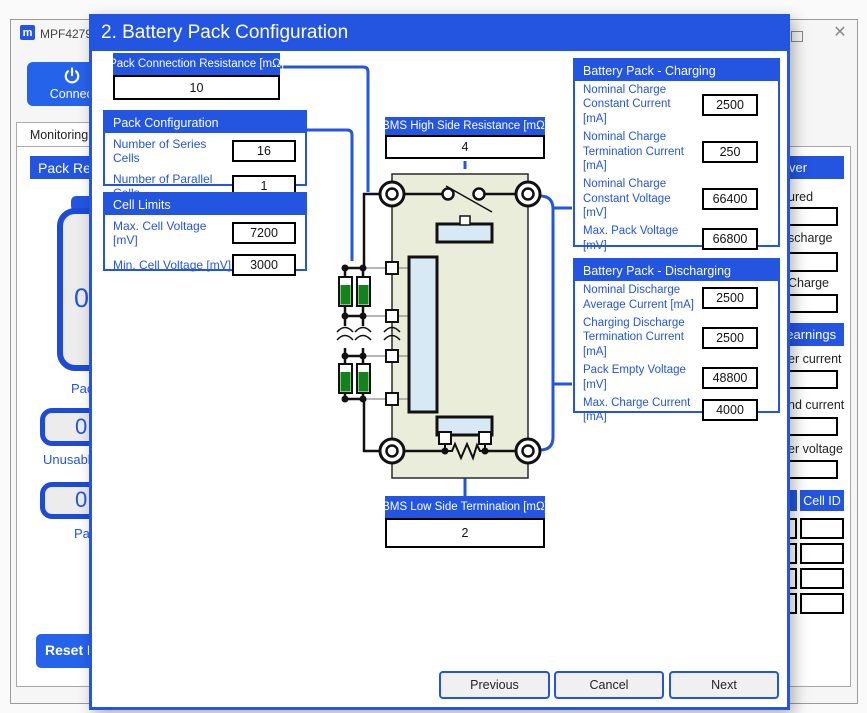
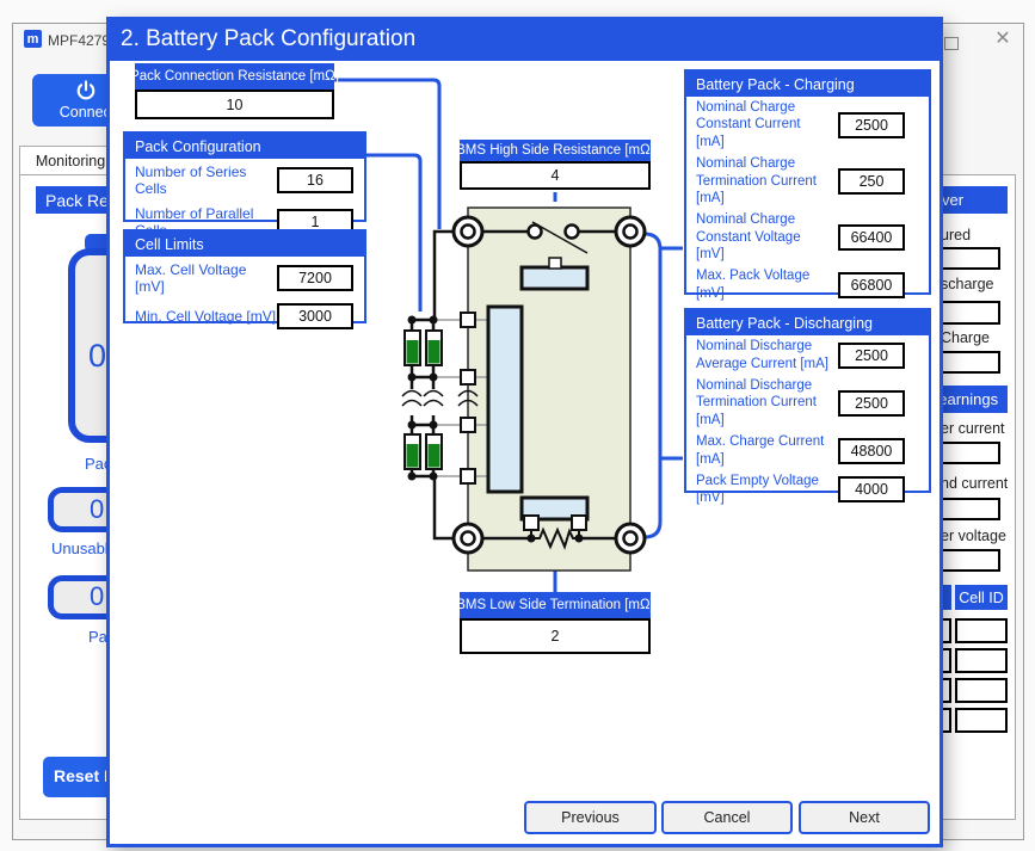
  m
  MPF427
  ✕
  Conne
  Monitoring
  Pack Re
  0
  0
  Unusab
  0
  Reset
  ver
  ured
  scharge
  Charge
  arnings
  er current
  nd current
  er voltage
  Cell ID
  2. Battery Pack Configuration
  Pack Connection Resistance [mΩ]
  10
  Pack Configuration
  Number of Series Cells
  16
  Number of Parallel
  1
  Cell Limits
  Max. Cell Voltage [mV]
  7200
  Min. Cell Voltage [mV]
  3000
  BMS High Side Resistance [mΩ]
  4
  BMS Low Side Termination [mΩ]
  2
  Battery Pack - Charging
  Nominal Charge Constant Current [mA]
  2500
  Nominal Charge Termination Current [mA]
  250
  Nominal Charge Constant Voltage [mV]
  66400
  Max. Pack Voltage [mV]
  66800
  Battery Pack - Discharging
  Nominal Discharge Average Current [mA]
  2500
- Charging Discharge Termination Current [mA]
+ Nominal Discharge Termination Current [mA]
  2500
- Pack Empty Voltage [mV]
+ Max. Charge Current [mA]
  48800
- Max. Charge Current [mA]
+ Pack Empty Voltage [mV]
  4000
  Previous
  Cancel
  Next
